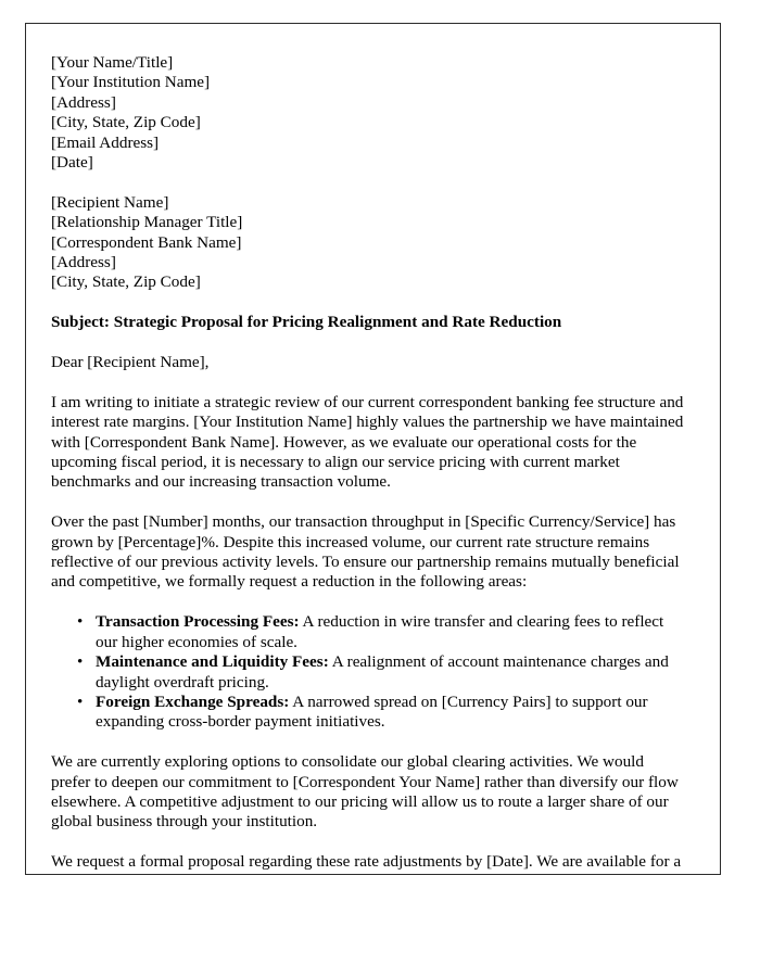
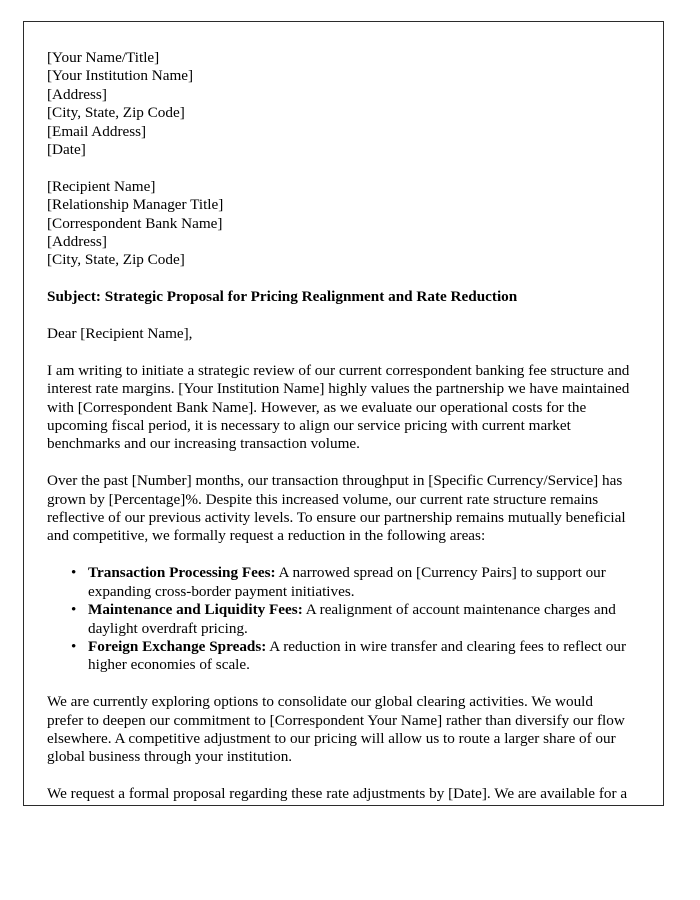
  [Your Name/Title]
  [Your Institution Name]
  [Address]
  [City, State, Zip Code]
  [Email Address]
  [Date]
  [Recipient Name]
  [Relationship Manager Title]
  [Correspondent Bank Name]
  [Address]
  [City, State, Zip Code]
  Subject: Strategic Proposal for Pricing Realignment and Rate Reduction
  Dear [Recipient Name],
  I am writing to initiate a strategic review of our current correspondent banking fee structure and interest rate margins. [Your Institution Name] highly values the partnership we have maintained with [Correspondent Bank Name]. However, as we evaluate our operational costs for the upcoming fiscal period, it is necessary to align our service pricing with current market benchmarks and our increasing transaction volume.
  Over the past [Number] months, our transaction throughput in [Specific Currency/Service] has grown by [Percentage]%. Despite this increased volume, our current rate structure remains reflective of our previous activity levels. To ensure our partnership remains mutually beneficial and competitive, we formally request a reduction in the following areas:
  •
- Transaction Processing Fees: A reduction in wire transfer and clearing fees to reflect our higher economies of scale.
+ Transaction Processing Fees: A narrowed spread on [Currency Pairs] to support our expanding cross-border payment initiatives.
  •
  Maintenance and Liquidity Fees: A realignment of account maintenance charges and daylight overdraft pricing.
  •
- Foreign Exchange Spreads: A narrowed spread on [Currency Pairs] to support our expanding cross-border payment initiatives.
+ Foreign Exchange Spreads: A reduction in wire transfer and clearing fees to reflect our higher economies of scale.
  We are currently exploring options to consolidate our global clearing activities. We would prefer to deepen our commitment to [Correspondent Your Name] rather than diversify our flow elsewhere. A competitive adjustment to our pricing will allow us to route a larger share of our global business through your institution.
